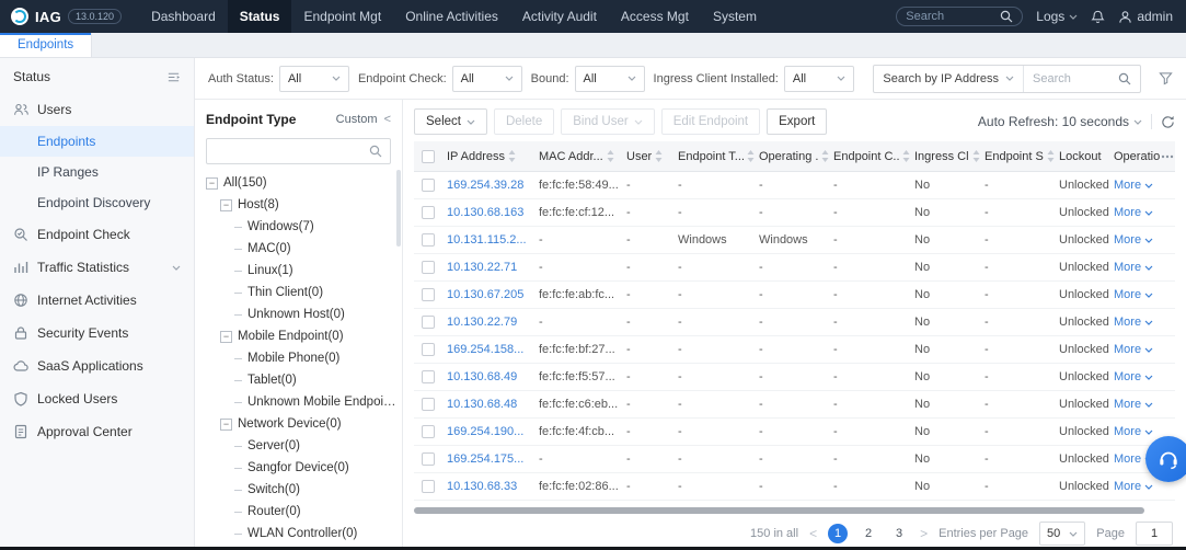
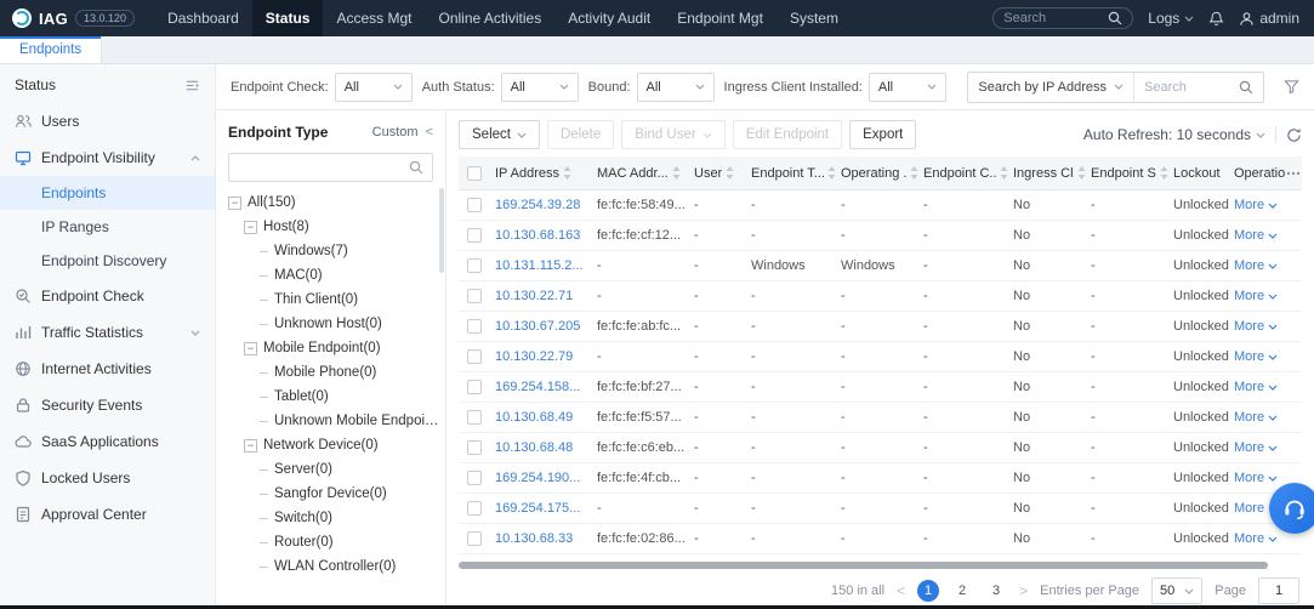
  IAG
  13.0.120
  Dashboard
  Status
- Endpoint Mgt
+ Access Mgt
  Online Activities
  Activity Audit
- Access Mgt
+ Endpoint Mgt
  System
  Search
  Logs
  admin
  Endpoints
  Status
  Users
+ Endpoint Visibility
  Endpoints
  IP Ranges
  Endpoint Discovery
  Endpoint Check
  Traffic Statistics
  Internet Activities
  Security Events
  SaaS Applications
  Locked Users
  Approval Center
- Auth Status:
+ Endpoint Check:
  All
- Endpoint Check:
+ Auth Status:
  All
  Bound:
  All
  Ingress Client Installed:
  All
  Search by IP Address
  Search
  Endpoint Type
  Custom
  <
  −
  All(150)
  −
  Host(8)
  Windows(7)
  MAC(0)
- Linux(1)
  Thin Client(0)
  Unknown Host(0)
  −
  Mobile Endpoint(0)
  Mobile Phone(0)
  Tablet(0)
  Unknown Mobile Endpoint(0
  −
  Network Device(0)
  Server(0)
  Sangfor Device(0)
  Switch(0)
  Router(0)
  WLAN Controller(0)
  Select
  Delete
  Bind User
  Edit Endpoint
  Export
  Auto Refresh: 10 seconds
  IP Address
  MAC Addr...
  User
  Endpoint T...
  Operating .
  Endpoint C..
  Endpoint S
  Lockout
  Operatio
  169.254.39.28
  fe:fc:fe:58:49...
  -
  -
  -
  -
  No
  -
  Unlocked
  More
  10.130.68.163
  fe:fc:fe:cf:12...
  -
  -
  -
  -
  No
  -
  Unlocked
  More
  10.131.115.2...
  -
  -
  Windows
  Windows
  -
  No
  -
  Unlocked
  More
  10.130.22.71
  -
  -
  -
  -
  -
  No
  -
  Unlocked
  More
  10.130.67.205
  fe:fc:fe:ab:fc...
  -
  -
  -
  -
  No
  -
  Unlocked
  More
  10.130.22.79
  -
  -
  -
  -
  -
  No
  -
  Unlocked
  More
  169.254.158...
  fe:fc:fe:bf:27...
  -
  -
  -
  -
  No
  -
  Unlocked
  More
  10.130.68.49
  fe:fc:fe:f5:57...
  -
  -
  -
  -
  No
  -
  Unlocked
  More
  10.130.68.48
  fe:fc:fe:c6:eb...
  -
  -
  -
  -
  No
  -
  Unlocked
  More
  169.254.190...
  fe:fc:fe:4f:cb...
  -
  -
  -
  -
  No
  -
  Unlocked
  More
  169.254.175...
  -
  -
  -
  -
  -
  No
  -
  Unlocked
  More
  10.130.68.33
  fe:fc:fe:02:86...
  -
  -
  -
  -
  No
  -
  Unlocked
  More
  150 in all
  <
  1
  2
  3
  >
  Entries per Page
  50
  Page
  1
